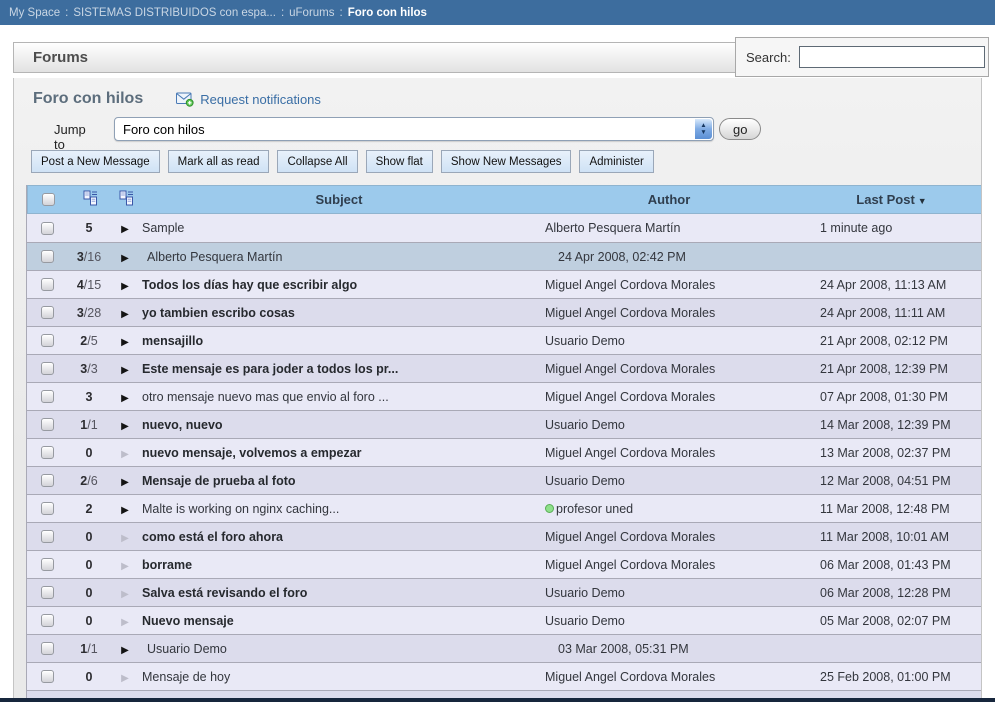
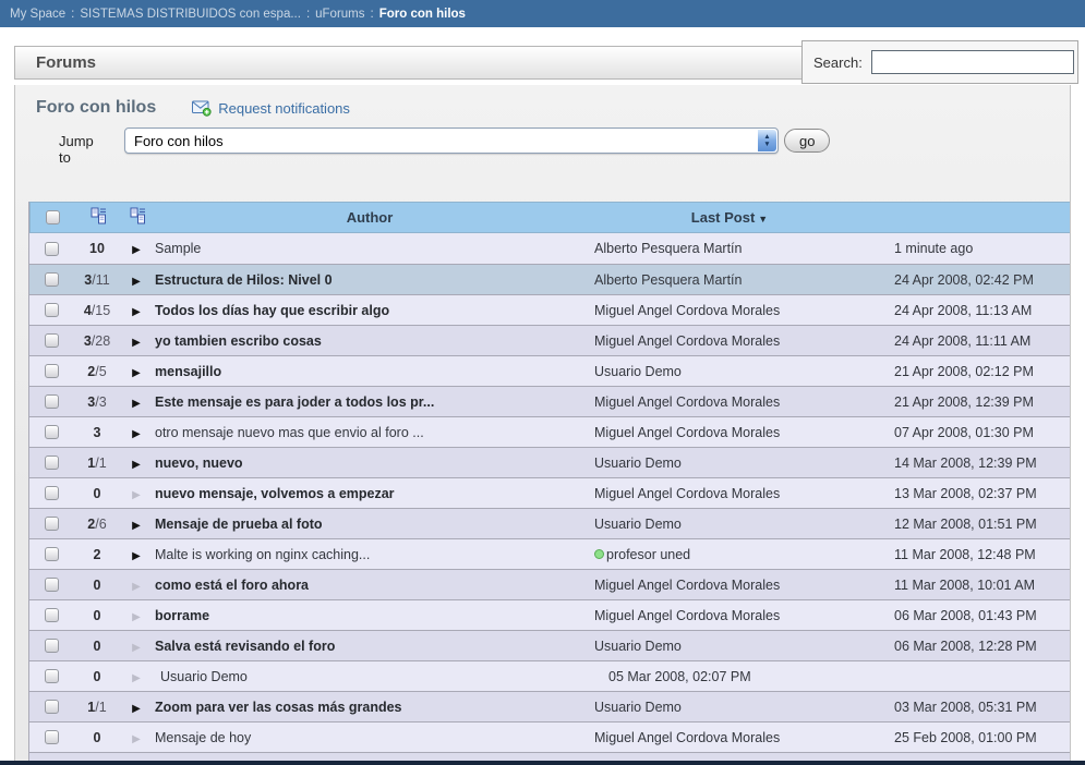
  My Space
  :
  SISTEMAS DISTRIBUIDOS con espa...
  :
  uForums
  :
  Foro con hilos
  Search:
  Forums
  Foro con hilos
  Request notifications
  Jump to
  Foro con hilos
  go
- Post a New Message Mark all as read Collapse All Show flat Show New Messages Administer
- Subject
  Author
  Last Post ▼
- 5
+ 10
  ▶
  Sample
  Alberto Pesquera Martín
  1 minute ago
- 3/16
+ 3/11
  ▶
+ Estructura de Hilos: Nivel 0
  Alberto Pesquera Martín
  24 Apr 2008, 02:42 PM
  4/15
  ▶
  Todos los días hay que escribir algo
  Miguel Angel Cordova Morales
  24 Apr 2008, 11:13 AM
  3/28
  ▶
  yo tambien escribo cosas
  Miguel Angel Cordova Morales
  24 Apr 2008, 11:11 AM
  2/5
  ▶
  mensajillo
  Usuario Demo
  21 Apr 2008, 02:12 PM
  3/3
  ▶
  Este mensaje es para joder a todos los pr...
  Miguel Angel Cordova Morales
  21 Apr 2008, 12:39 PM
  3
  ▶
  otro mensaje nuevo mas que envio al foro ...
  Miguel Angel Cordova Morales
  07 Apr 2008, 01:30 PM
  1/1
  ▶
  nuevo, nuevo
  Usuario Demo
  14 Mar 2008, 12:39 PM
  0
  ▶
  nuevo mensaje, volvemos a empezar
  Miguel Angel Cordova Morales
  13 Mar 2008, 02:37 PM
  2/6
  ▶
  Mensaje de prueba al foto
  Usuario Demo
- 12 Mar 2008, 04:51 PM
+ 12 Mar 2008, 01:51 PM
  2
  ▶
  Malte is working on nginx caching...
  profesor uned
  11 Mar 2008, 12:48 PM
  0
  ▶
  como está el foro ahora
  Miguel Angel Cordova Morales
  11 Mar 2008, 10:01 AM
  0
  ▶
  borrame
  Miguel Angel Cordova Morales
  06 Mar 2008, 01:43 PM
  0
  ▶
  Salva está revisando el foro
  Usuario Demo
  06 Mar 2008, 12:28 PM
  0
  ▶
- Nuevo mensaje
  Usuario Demo
  05 Mar 2008, 02:07 PM
  1/1
  ▶
+ Zoom para ver las cosas más grandes
  Usuario Demo
  03 Mar 2008, 05:31 PM
  0
  ▶
  Mensaje de hoy
  Miguel Angel Cordova Morales
  25 Feb 2008, 01:00 PM
